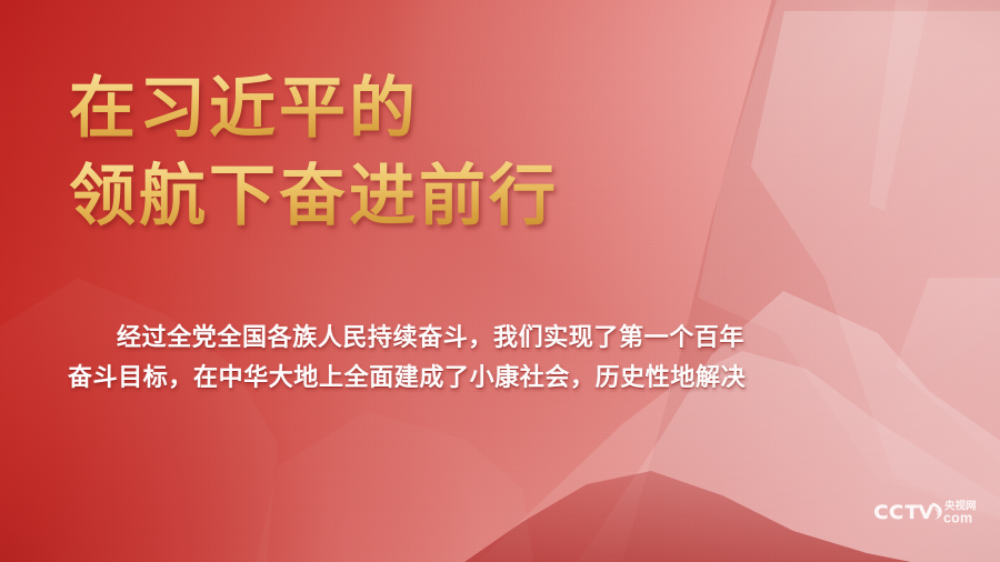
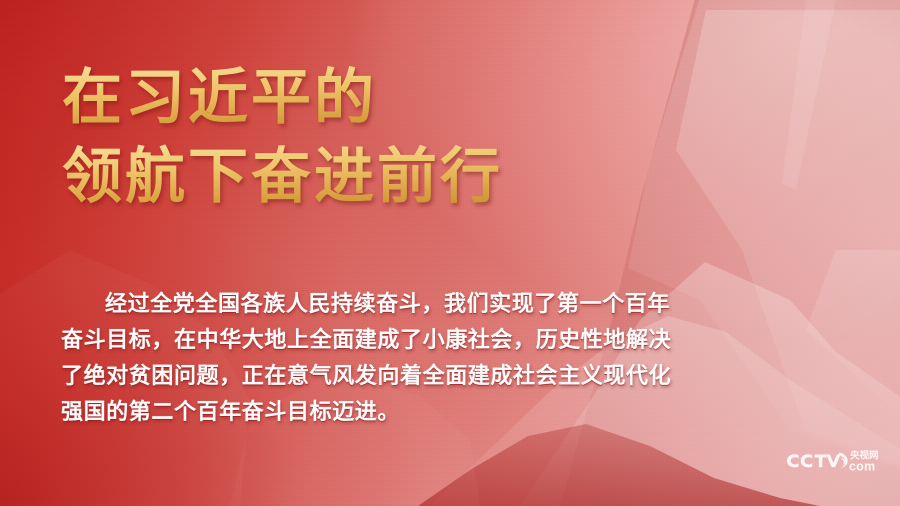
  在习近平的
  领航下奋进前行
  经过全党全国各族人民持续奋斗，我们实现了第一个百年
  奋斗目标，在中华大地上全面建成了小康社会，历史性地解决
+ 了绝对贫困问题，正在意气风发向着全面建成社会主义现代化
+ 强国的第二个百年奋斗目标迈进。
  央视网
  com
